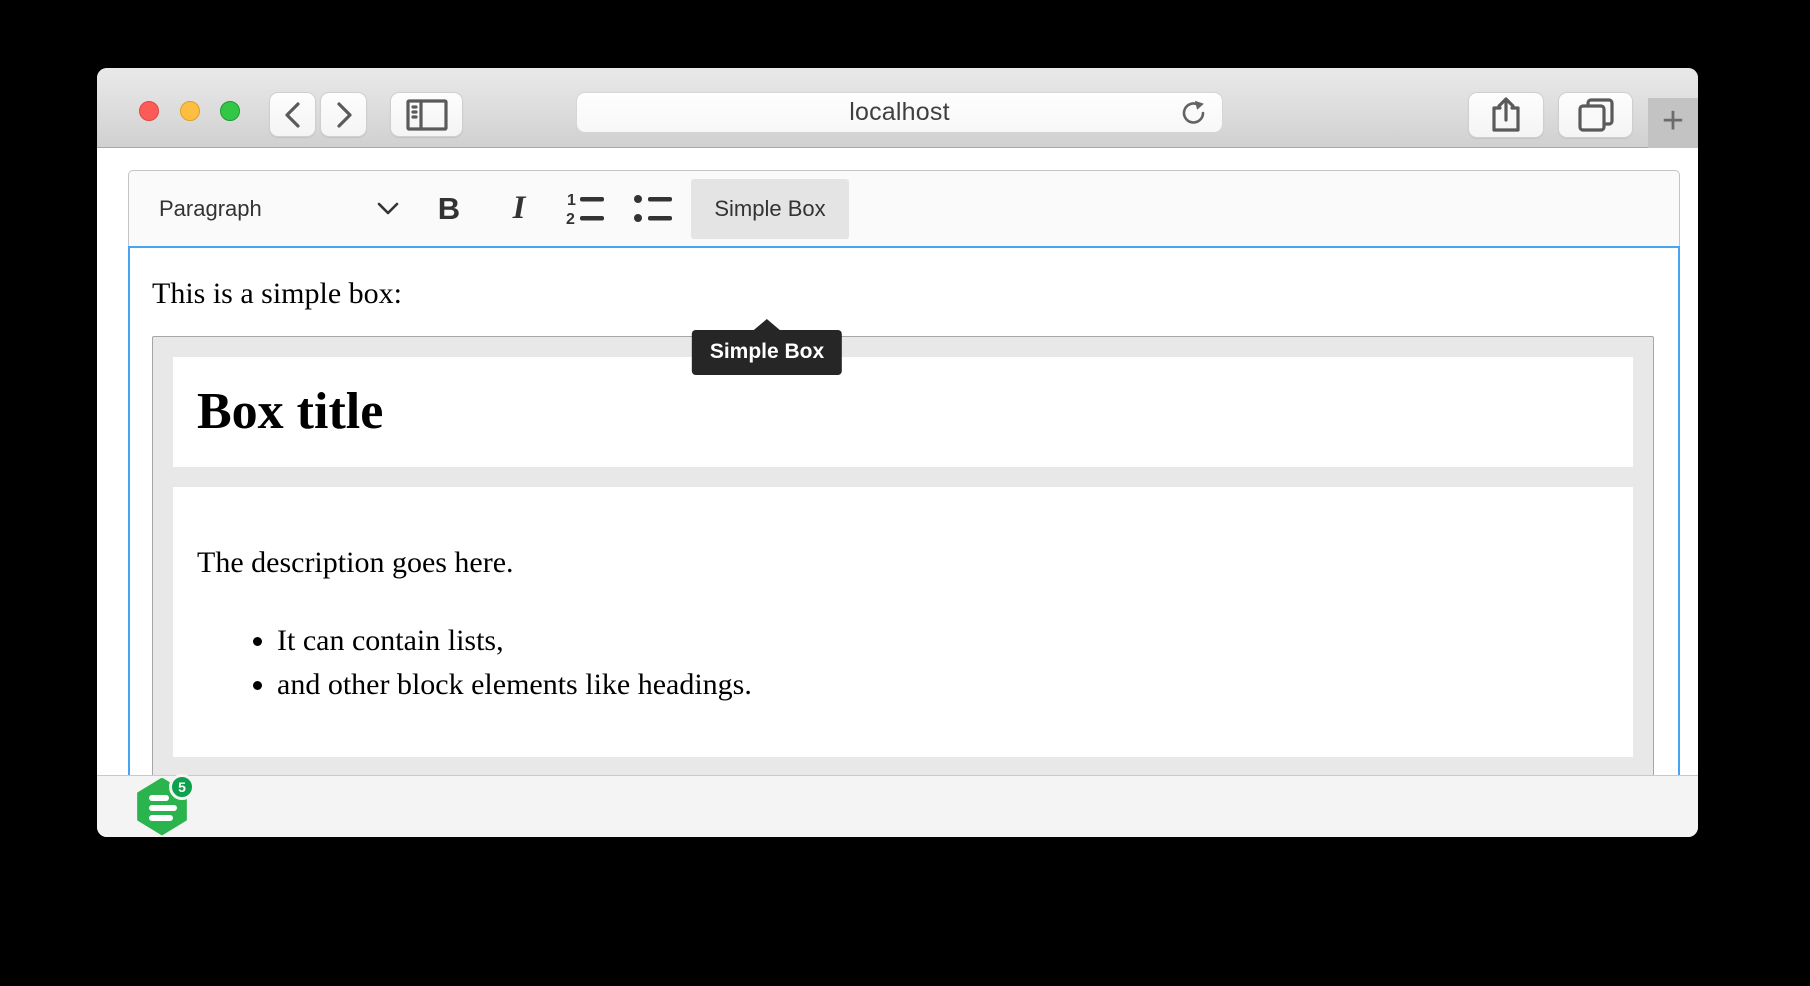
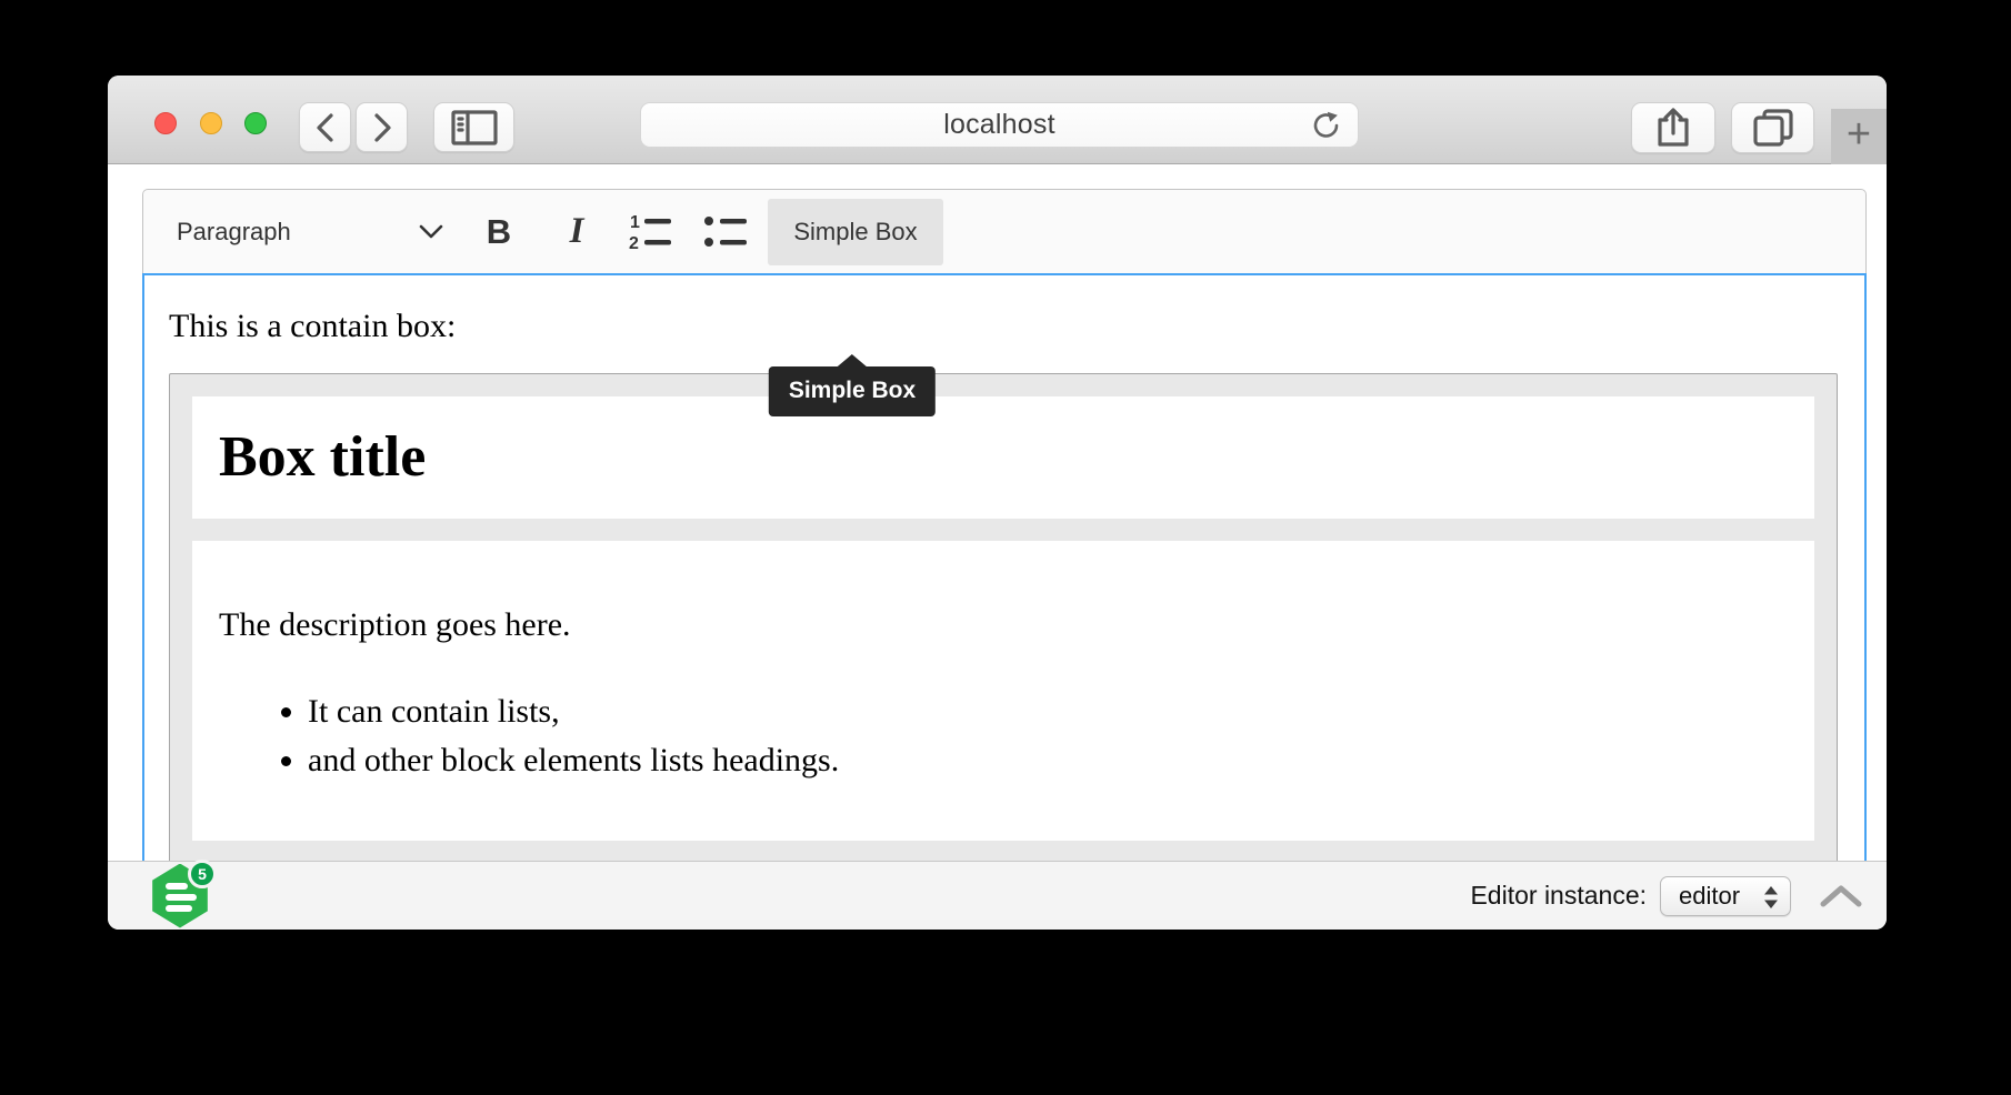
  localhost
  +
  Paragraph
  B
  I
  1
  2
  Simple Box
  Simple Box
- This is a simple box:
+ This is a contain box:
  Box title
  The description goes here.
  It can contain lists,
- and other block elements like headings.
+ and other block elements lists headings.
  5
+ Editor instance:
+ editor
